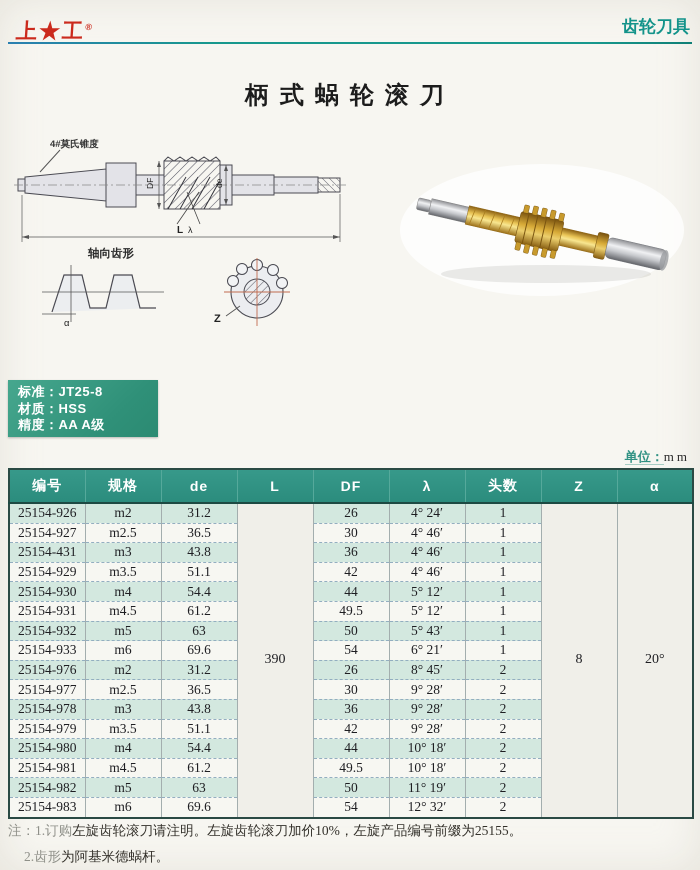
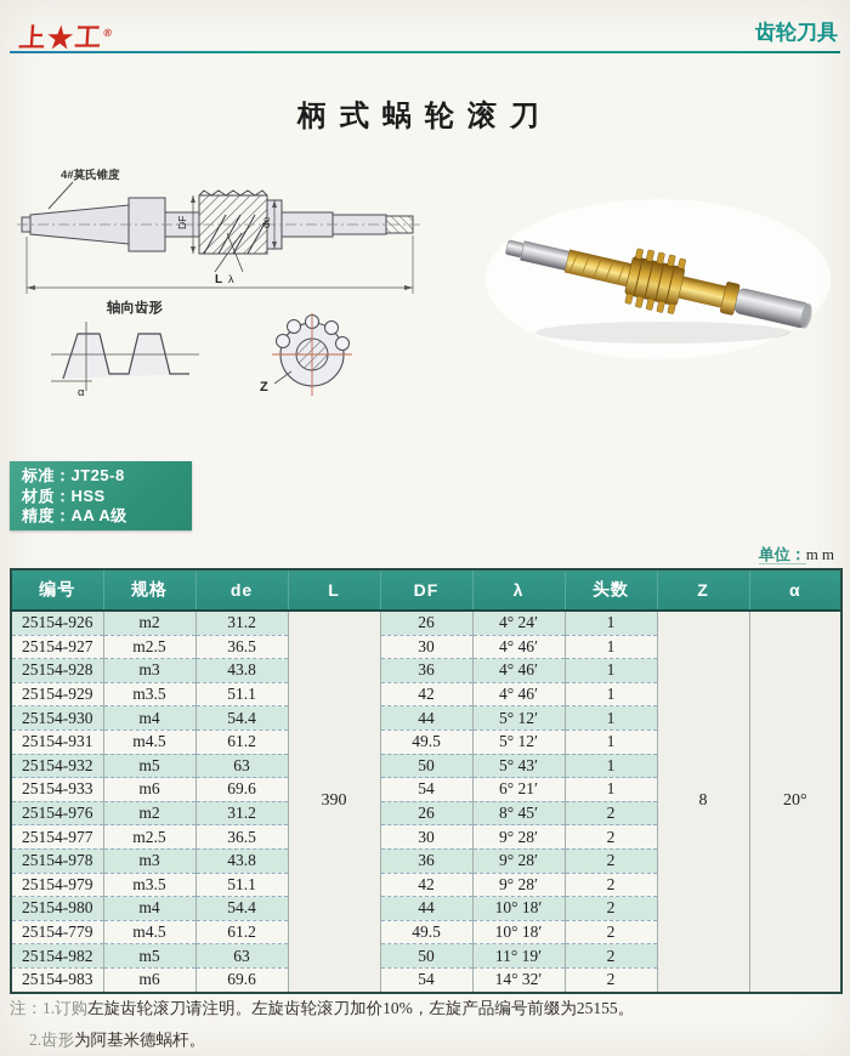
  齿轮刀具
  柄式蜗轮滚刀
  4#莫氏锥度
  λ
  L
  轴向齿形
  α
  Z
  标准：JT25-8
  材质：HSS
  精度：AA A级
  单位：mm
  编号	规格	de	L	DF	λ	头数	Z	α
  25154-926	m2	31.2	390	26	4° 24′	1	8	20°
  25154-927	m2.5	36.5	30	4° 46′	1
- 25154-431	m3	43.8	36	4° 46′	1
+ 25154-928	m3	43.8	36	4° 46′	1
  25154-929	m3.5	51.1	42	4° 46′	1
  25154-930	m4	54.4	44	5° 12′	1
  25154-931	m4.5	61.2	49.5	5° 12′	1
  25154-932	m5	63	50	5° 43′	1
  25154-933	m6	69.6	54	6° 21′	1
  25154-976	m2	31.2	26	8° 45′	2
  25154-977	m2.5	36.5	30	9° 28′	2
  25154-978	m3	43.8	36	9° 28′	2
  25154-979	m3.5	51.1	42	9° 28′	2
  25154-980	m4	54.4	44	10° 18′	2
- 25154-981	m4.5	61.2	49.5	10° 18′	2
+ 25154-779	m4.5	61.2	49.5	10° 18′	2
  25154-982	m5	63	50	11° 19′	2
- 25154-983	m6	69.6	54	12° 32′	2
+ 25154-983	m6	69.6	54	14° 32′	2
  注：1.订购左旋齿轮滚刀请注明。左旋齿轮滚刀加价10%，左旋产品编号前缀为25155。
  2.齿形为阿基米德蜗杆。
